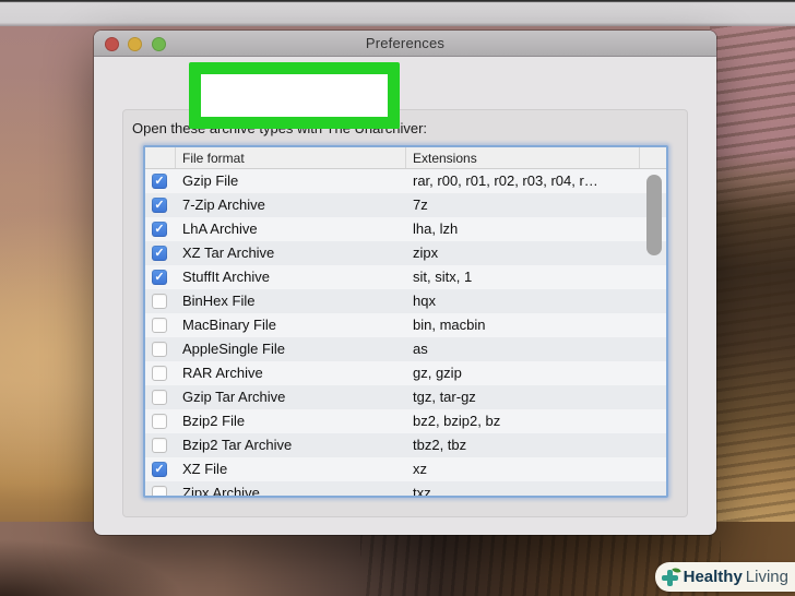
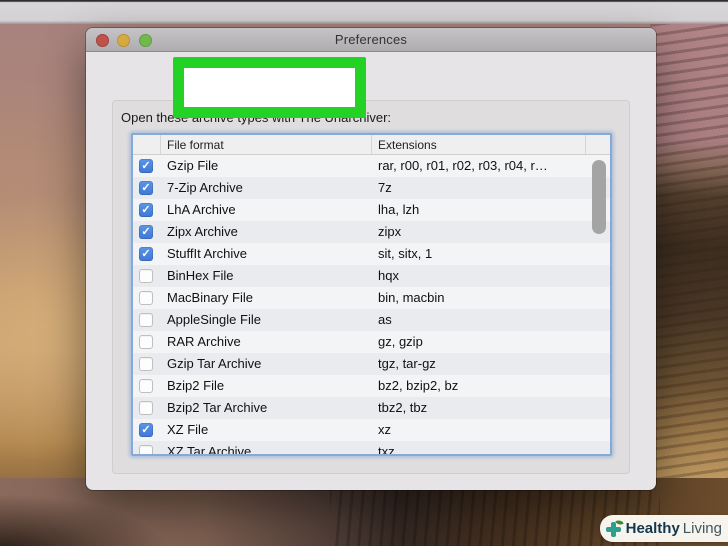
  Preferences
  Open these archive types with The Unarchiver:
  File format
  Extensions
  ✓
  Gzip File
  rar, r00, r01, r02, r03, r04, r…
  ✓
  7-Zip Archive
  7z
  ✓
  LhA Archive
  lha, lzh
  ✓
- XZ Tar Archive
+ Zipx Archive
  zipx
  ✓
  StuffIt Archive
  sit, sitx, 1
  BinHex File
  hqx
  MacBinary File
  bin, macbin
  AppleSingle File
  as
  RAR Archive
  gz, gzip
  Gzip Tar Archive
  tgz, tar-gz
  Bzip2 File
  bz2, bzip2, bz
  Bzip2 Tar Archive
  tbz2, tbz
  ✓
  XZ File
  xz
- Zipx Archive
+ XZ Tar Archive
  txz
  Healthy
  Living
